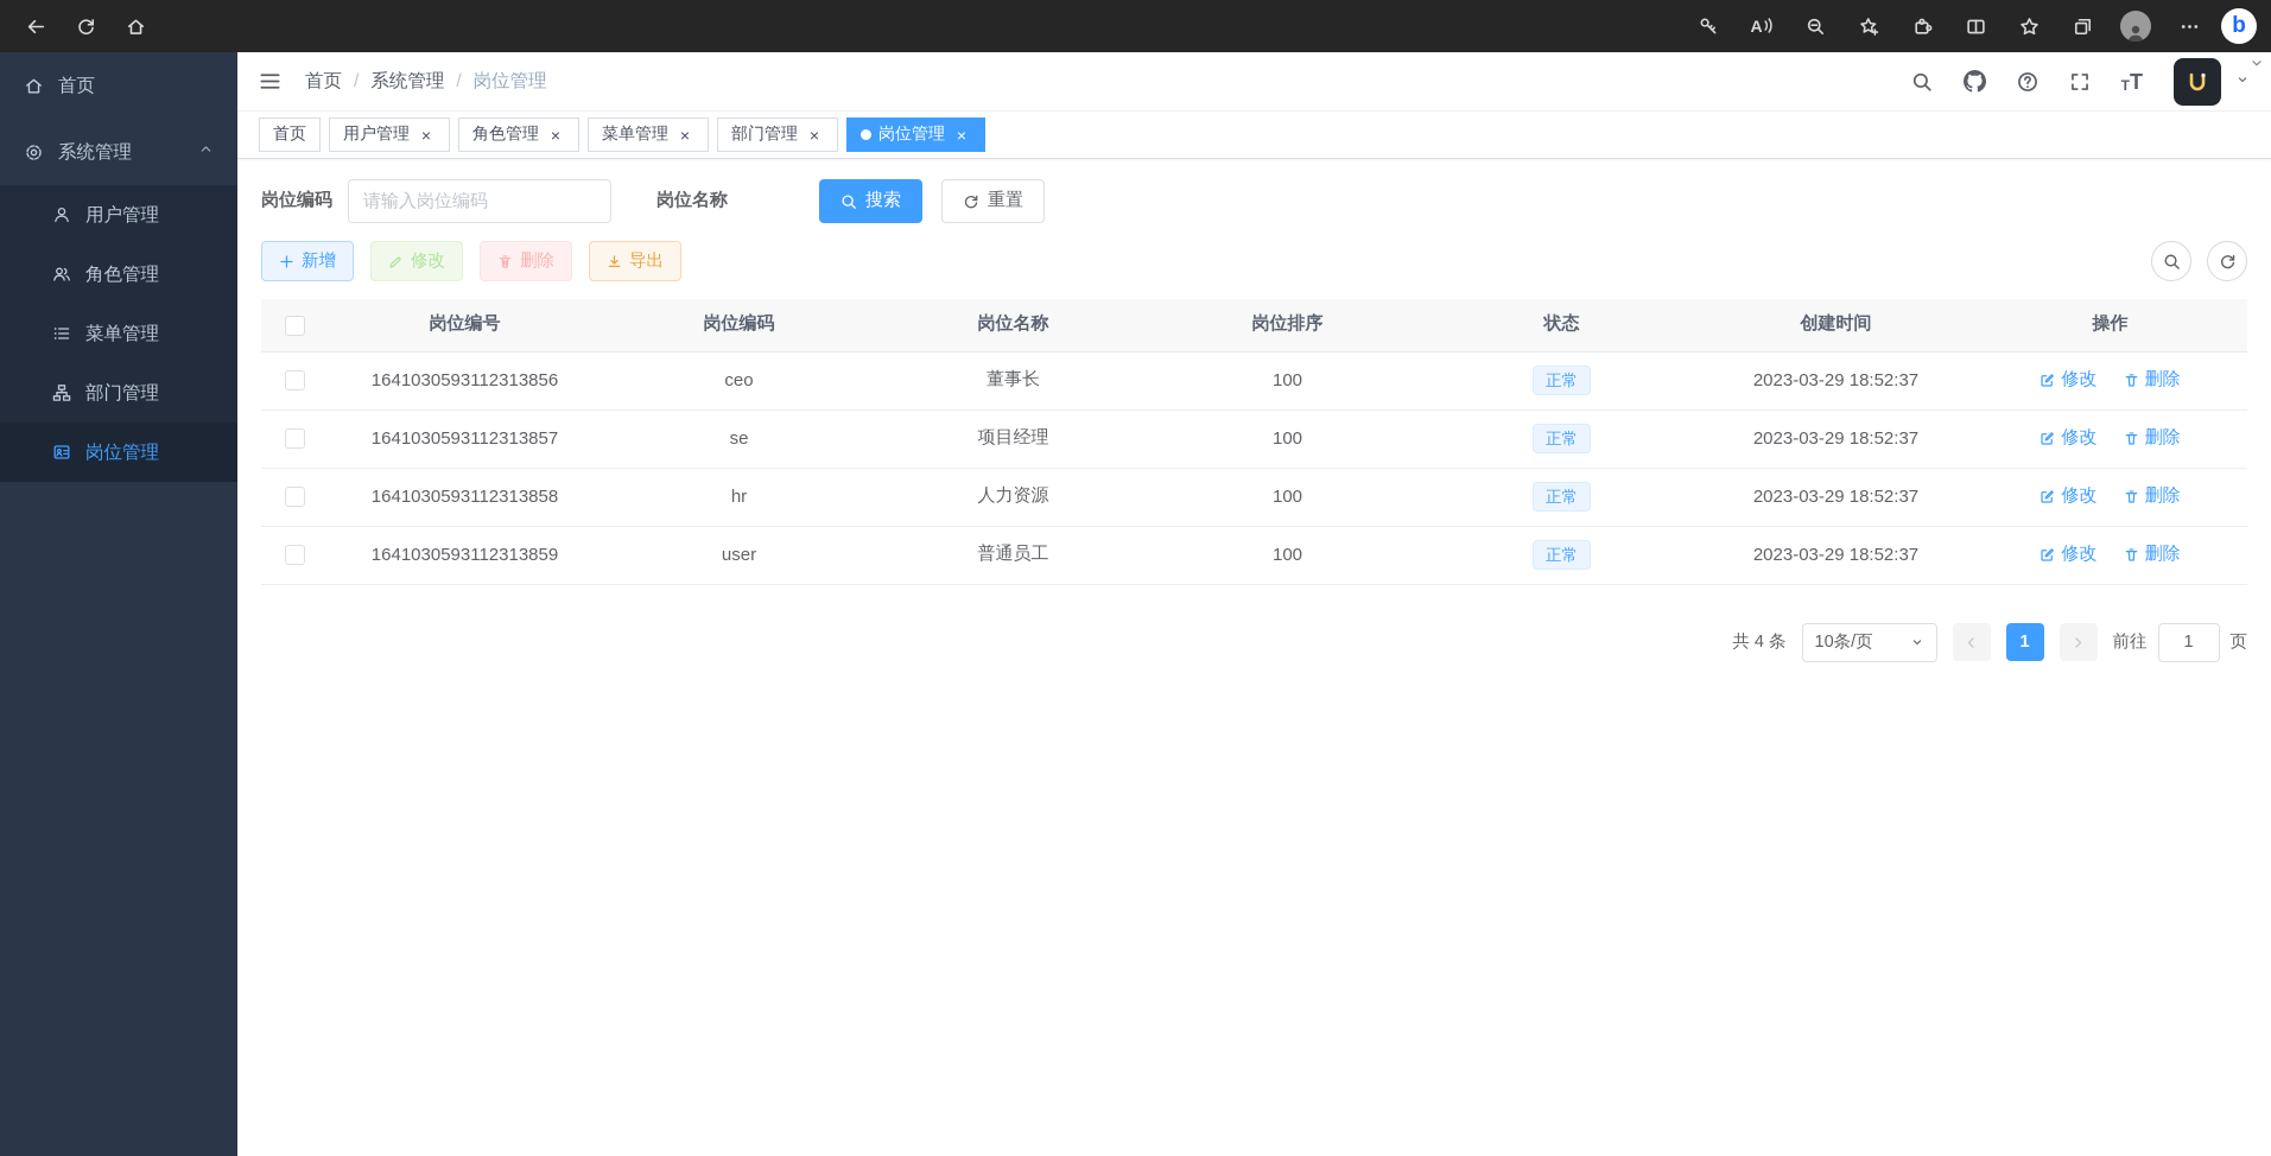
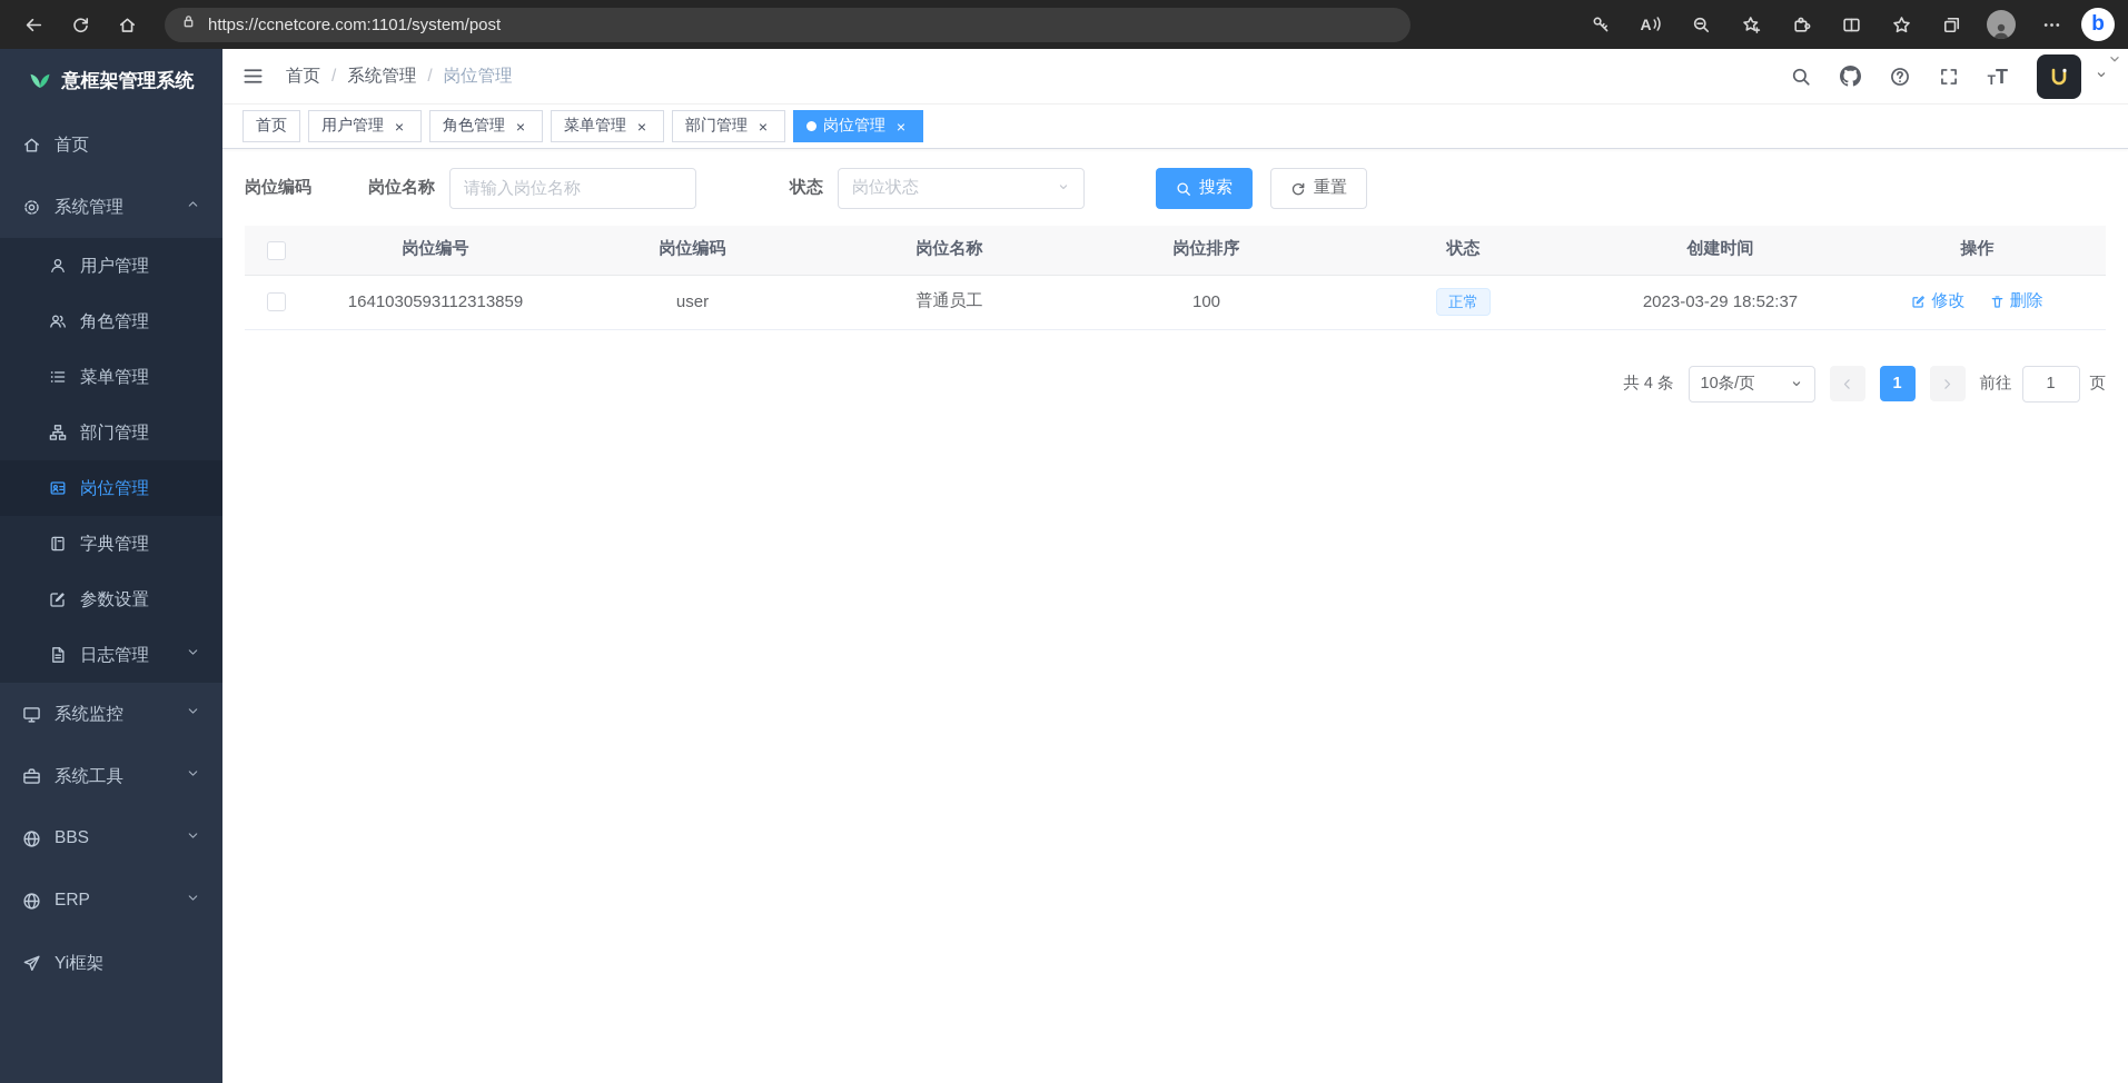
+ https://ccnetcore.com:1101/system/post
+ 意框架管理系统
  首页
  系统管理
  用户管理
  角色管理
  菜单管理
  部门管理
  岗位管理
+ 字典管理
+ 参数设置
+ 日志管理
+ 系统监控
+ 系统工具
+ BBS
+ ERP
+ Yi框架
  首页
  系统管理
  岗位管理
  首页
  用户管理
  角色管理
  菜单管理
  部门管理
  岗位管理
  岗位编码
- 请输入岗位编码
  岗位名称
+ 请输入岗位名称
+ 状态
+ 岗位状态
  搜索
  重置
- 新增
- 修改
- 删除
- 导出
  	岗位编号	岗位编码	岗位名称	岗位排序	状态	创建时间	操作
- 	1641030593112313856	ceo	董事长	100	正常	2023-03-29 18:52:37	修改 删除
- 	1641030593112313857	se	项目经理	100	正常	2023-03-29 18:52:37	修改 删除
- 	1641030593112313858	hr	人力资源	100	正常	2023-03-29 18:52:37	修改 删除
  	1641030593112313859	user	普通员工	100	正常	2023-03-29 18:52:37	修改 删除
  共 4 条
  10条/页
  1
  前往
  1
  页
